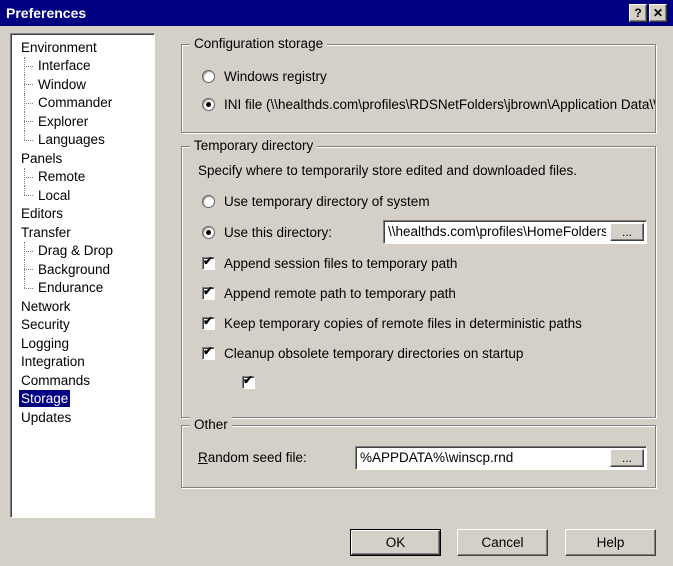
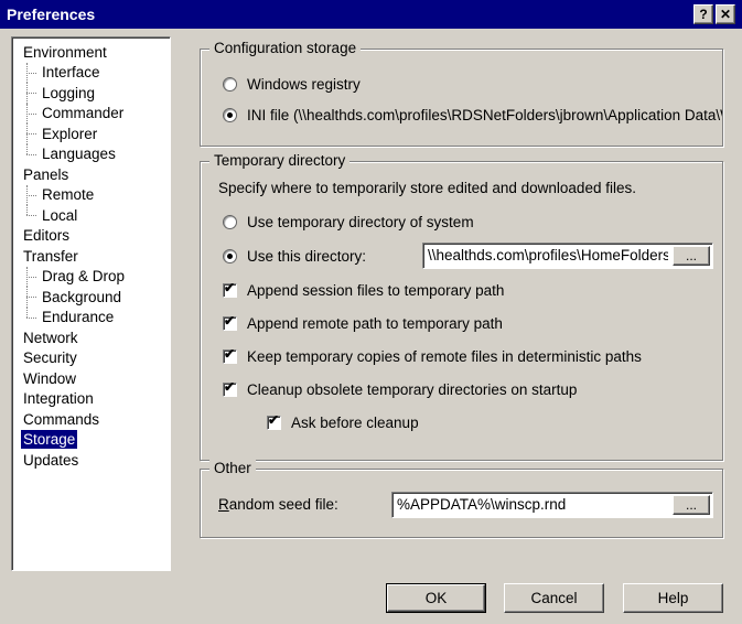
  Preferences
  ?
  ✕
  Environment
  Interface
- Window
+ Logging
  Commander
  Explorer
  Languages
  Panels
  Remote
  Local
  Editors
  Transfer
  Drag & Drop
  Background
  Endurance
  Network
  Security
- Logging
+ Window
  Integration
  Commands
  Storage
  Updates
  Configuration storage
  Windows registry
  INI file (\\healthds.com\profiles\RDSNetFolders\jbrown\Application Data\
  Temporary directory
  Specify where to temporarily store edited and downloaded files.
  Use temporary directory of system
  Use this directory:
  \\healthds.com\profiles\HomeFolders
  ...
  ✔
  Append session files to temporary path
  ✔
  Append remote path to temporary path
  ✔
  Keep temporary copies of remote files in deterministic paths
  ✔
  Cleanup obsolete temporary directories on startup
  ✔
+ Ask before cleanup
  Other
  Random seed file:
  %APPDATA%\winscp.rnd
  ...
  OK
  Cancel
  Help
